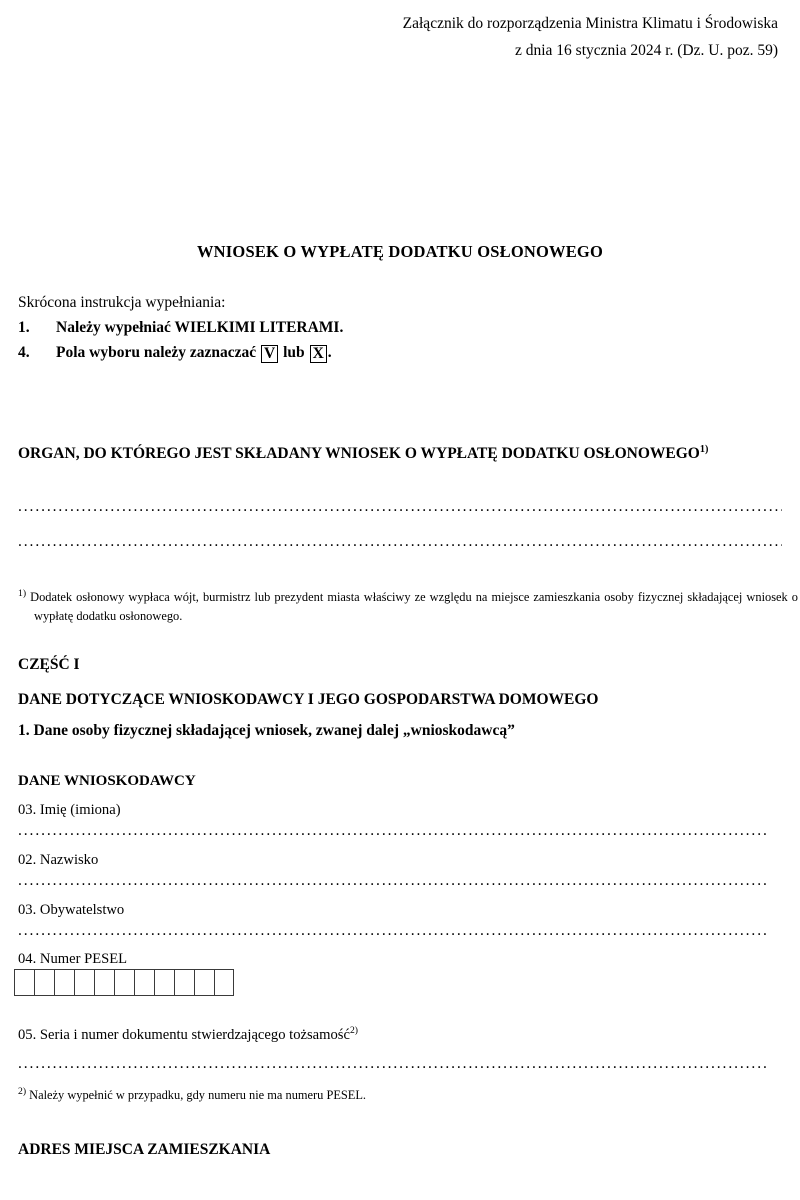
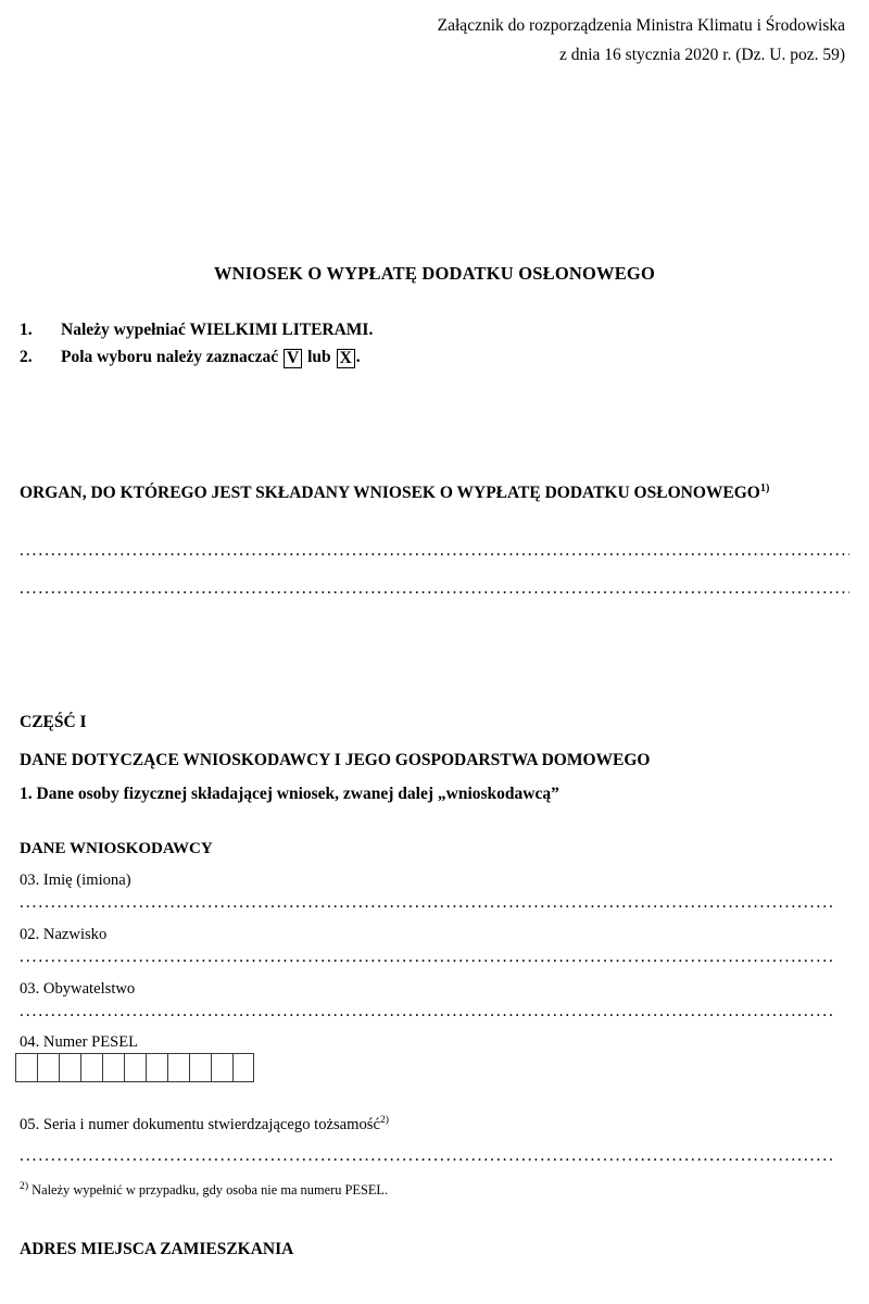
  Załącznik do rozporządzenia Ministra Klimatu i Środowiska
- z dnia 16 stycznia 2024 r. (Dz. U. poz. 59)
+ z dnia 16 stycznia 2020 r. (Dz. U. poz. 59)
  WNIOSEK O WYPŁATĘ DODATKU OSŁONOWEGO
- Skrócona instrukcja wypełniania:
  1.
  Należy wypełniać WIELKIMI LITERAMI.
- 4.
+ 2.
  Pola wyboru należy zaznaczać V lub X .
  ORGAN, DO KTÓREGO JEST SKŁADANY WNIOSEK O WYPŁATĘ DODATKU OSŁONOWEGO1)
  ....................................................................................................................................
  ....................................................................................................................................
- 1) Dodatek osłonowy wypłaca wójt, burmistrz lub prezydent miasta właściwy ze względu na miejsce zamieszkania osoby fizycznej składającej wniosek o wypłatę dodatku osłonowego.
  CZĘŚĆ I
  DANE DOTYCZĄCE WNIOSKODAWCY I JEGO GOSPODARSTWA DOMOWEGO
  1. Dane osoby fizycznej składającej wniosek, zwanej dalej „wnioskodawcą”
  DANE WNIOSKODAWCY
  03. Imię (imiona)
  ..................................................................................................................................
  02. Nazwisko
  ..................................................................................................................................
  03. Obywatelstwo
  ..................................................................................................................................
  04. Numer PESEL
  05. Seria i numer dokumentu stwierdzającego tożsamość2)
  ..................................................................................................................................
- 2) Należy wypełnić w przypadku, gdy numeru nie ma numeru PESEL.
+ 2) Należy wypełnić w przypadku, gdy osoba nie ma numeru PESEL.
  ADRES MIEJSCA ZAMIESZKANIA
